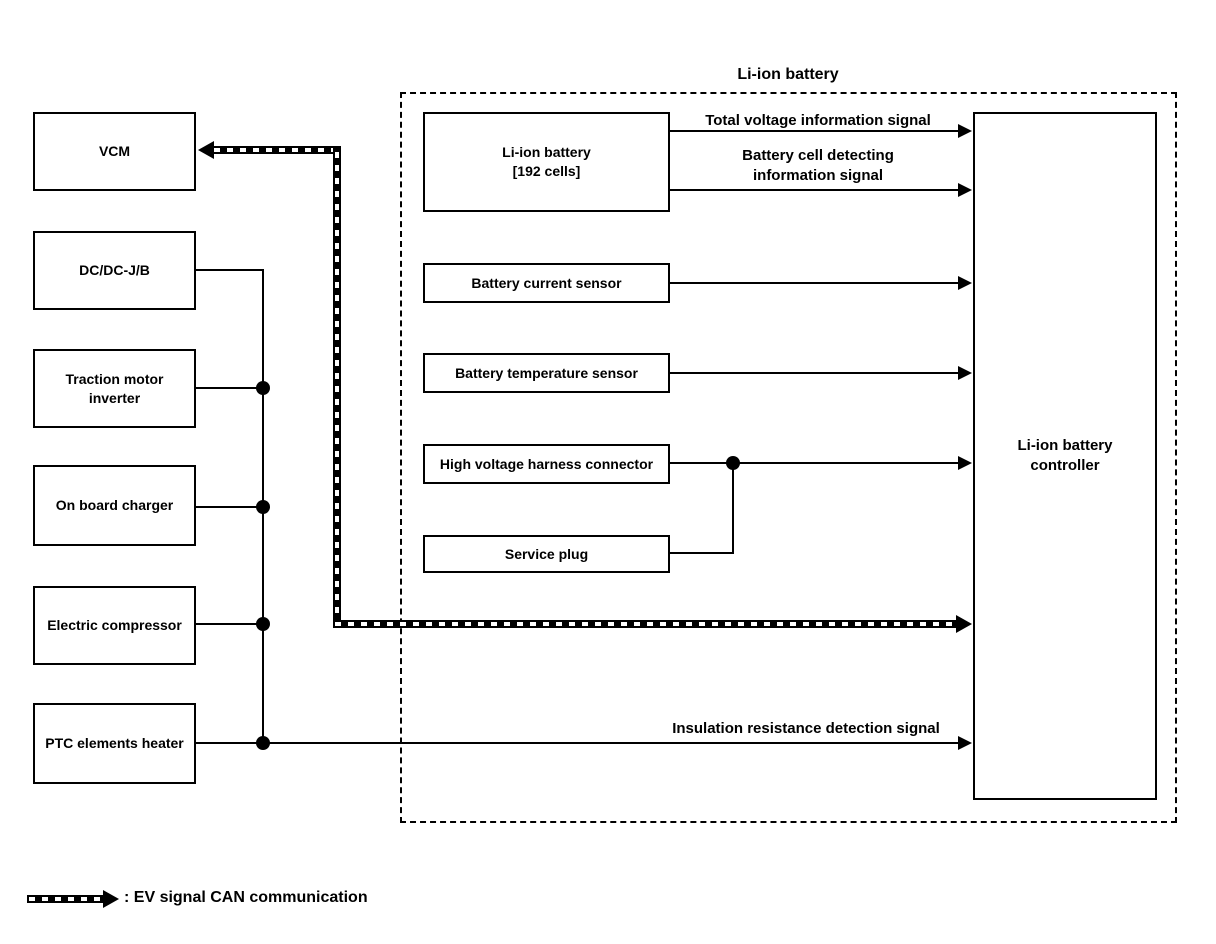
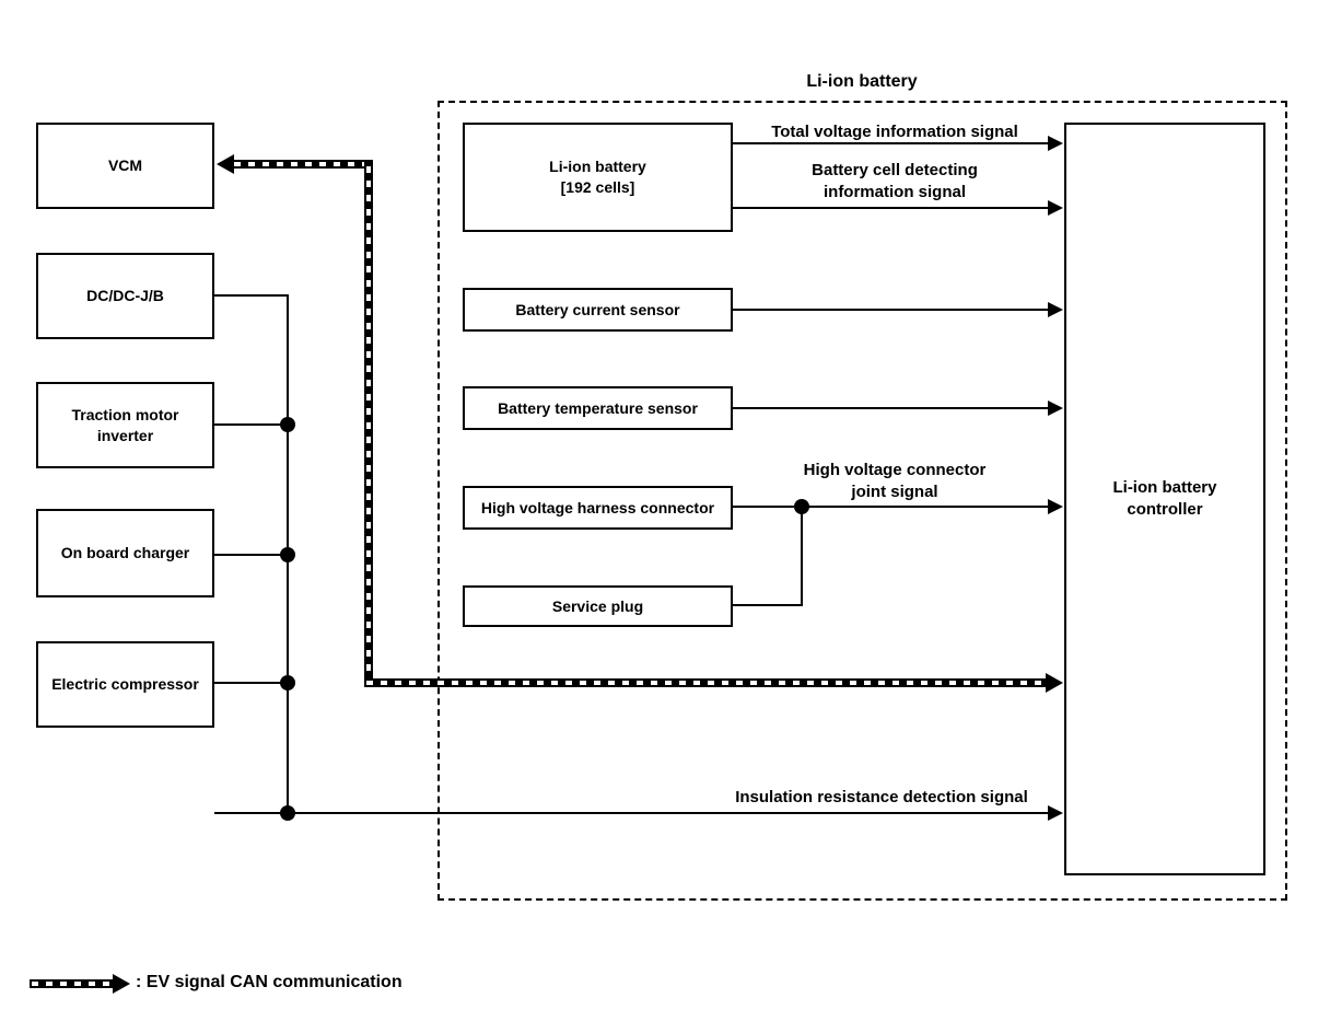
  Li-ion battery
  Insulation resistance detection signal
  Total voltage information signal
  Battery cell detecting
  information signal
+ High voltage connector
+ joint signal
  VCM
  DC/DC-J/B
  Traction motor
  inverter
  On board charger
  Electric compressor
- PTC elements heater
  Li-ion battery
  [192 cells]
  Battery current sensor
  Battery temperature sensor
  High voltage harness connector
  Service plug
  Li-ion battery
  controller
  : EV signal CAN communication
